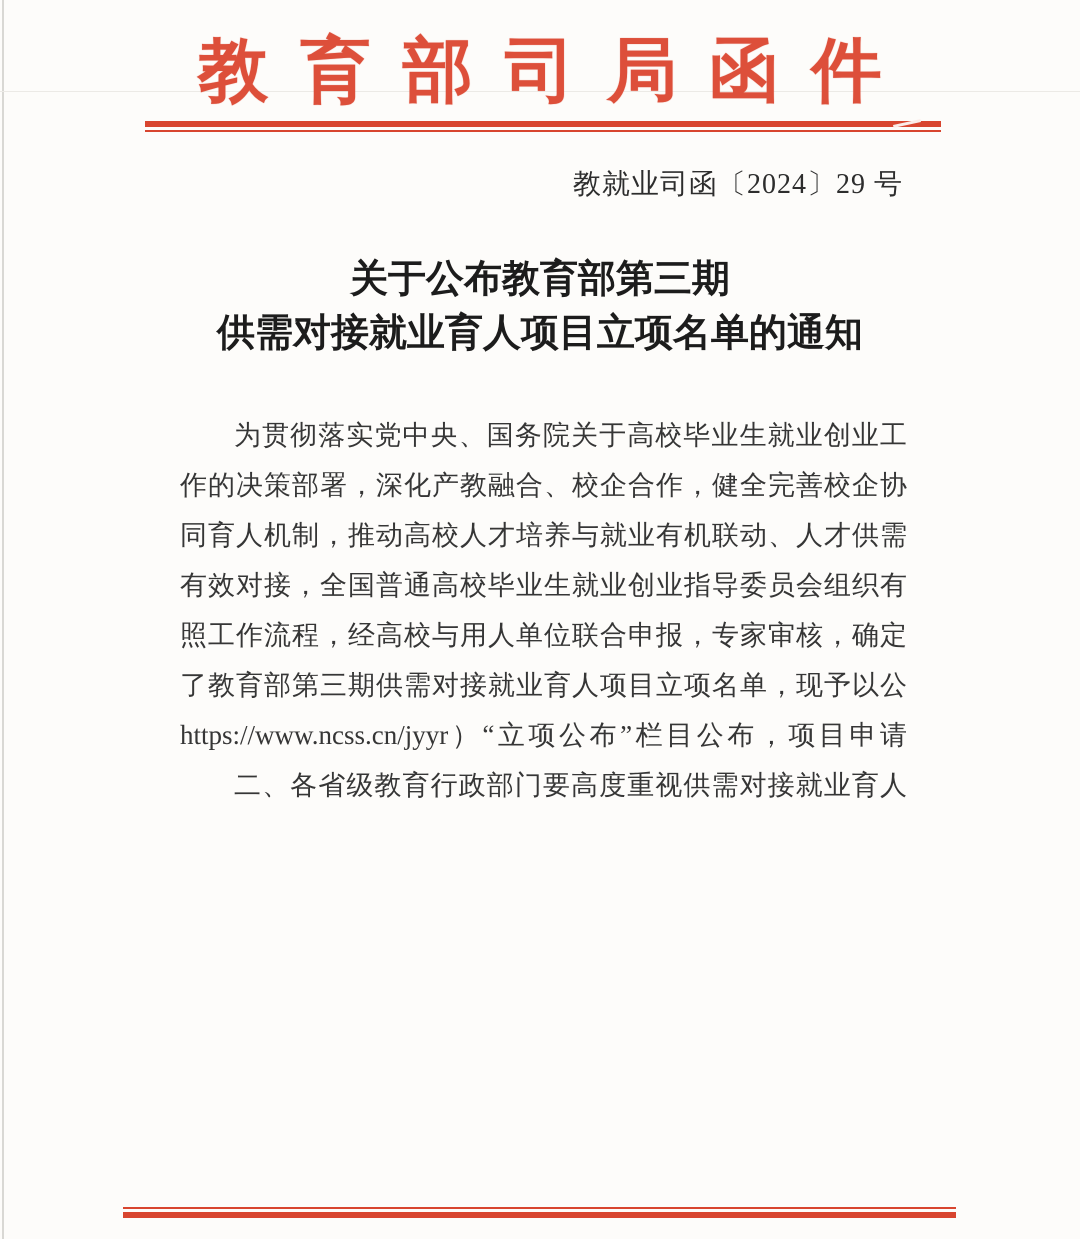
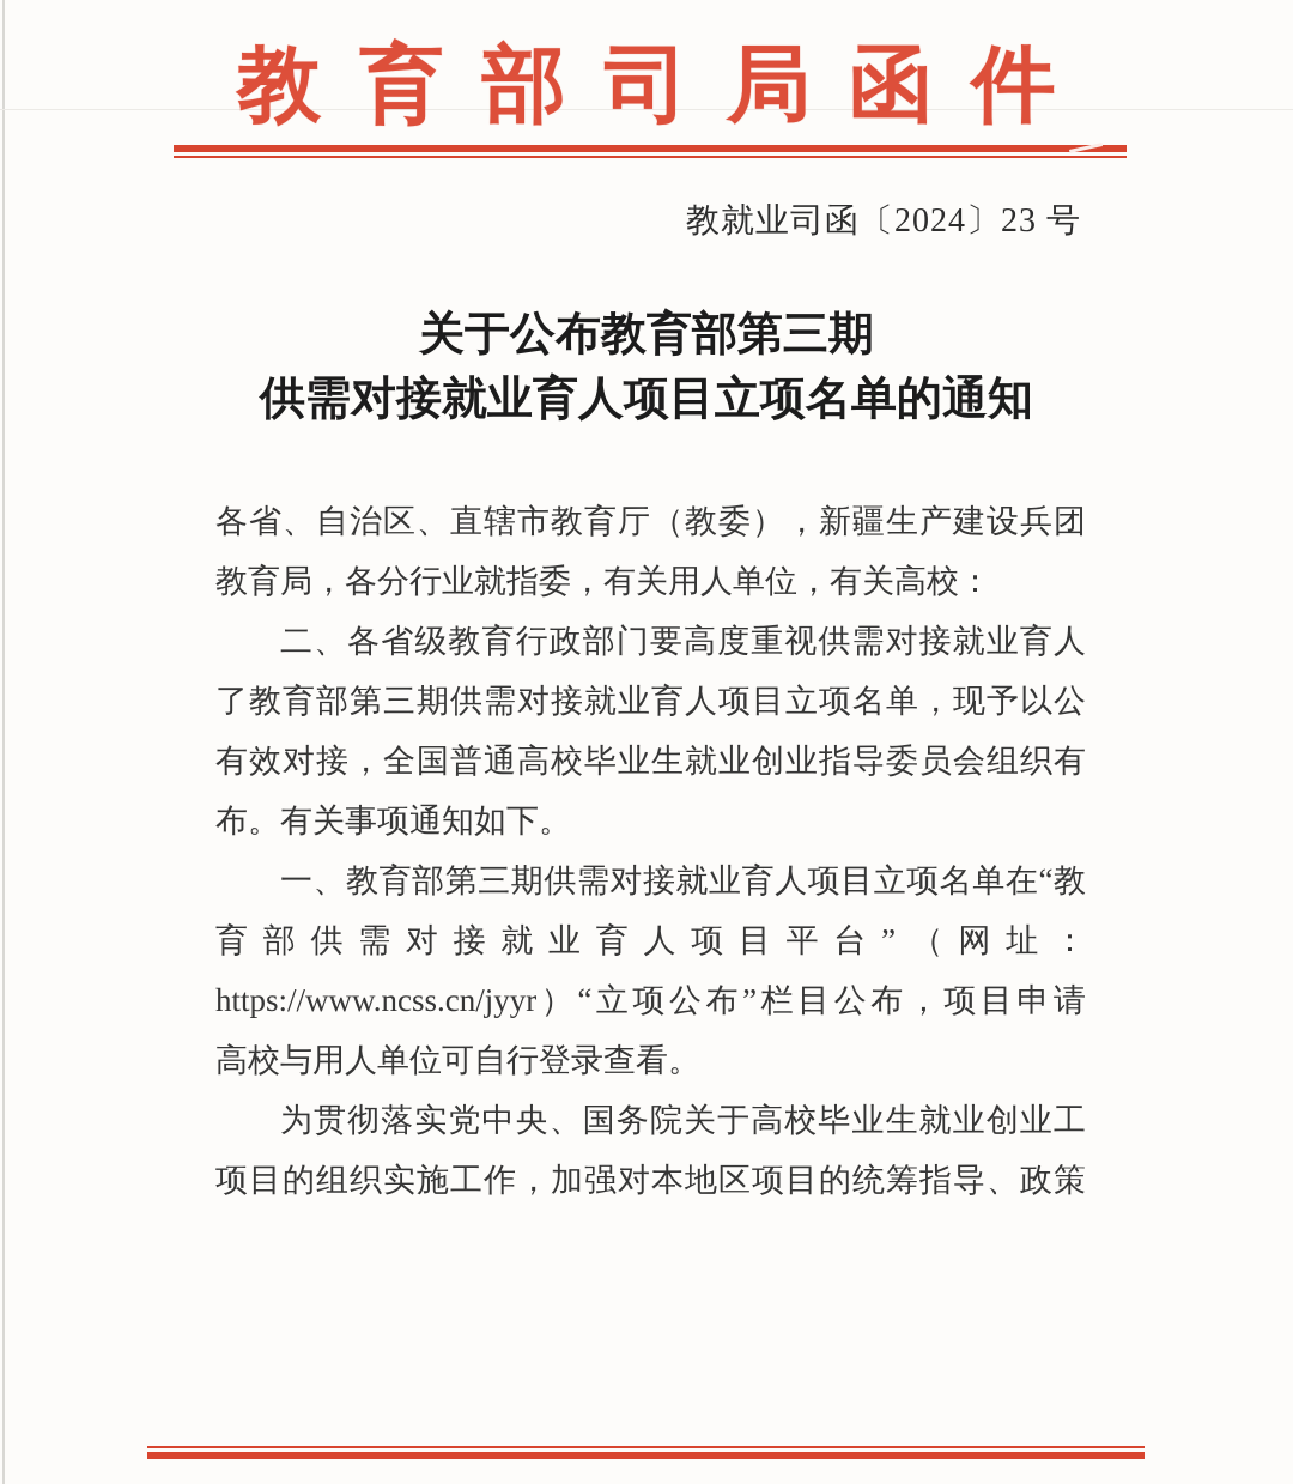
  教育部司局函件
- 教就业司函〔2024〕29 号
+ 教就业司函〔2024〕23 号
  关于公布教育部第三期
  供需对接就业育人项目立项名单的通知
+ 各省、自治区、直辖市教育厅（教委），新疆生产建设兵团
+ 教育局，各分行业就指委，有关用人单位，有关高校：
- 为贯彻落实党中央、国务院关于高校毕业生就业创业工
+ 二、各省级教育行政部门要高度重视供需对接就业育人
- 作的决策部署，深化产教融合、校企合作，健全完善校企协
- 同育人机制，推动高校人才培养与就业有机联动、人才供需
- 有效对接，全国普通高校毕业生就业创业指导委员会组织有
+ 了教育部第三期供需对接就业育人项目立项名单，现予以公
- 照工作流程，经高校与用人单位联合申报，专家审核，确定
- 了教育部第三期供需对接就业育人项目立项名单，现予以公
+ 有效对接，全国普通高校毕业生就业创业指导委员会组织有
+ 布。有关事项通知如下。
+ 一、教育部第三期供需对接就业育人项目立项名单在“教
+ 育部供需对接就业育人项目平台”（网址：
  https://www.ncss.cn/jyyr）“立项公布”栏目公布，项目申请
+ 高校与用人单位可自行登录查看。
- 二、各省级教育行政部门要高度重视供需对接就业育人
+ 为贯彻落实党中央、国务院关于高校毕业生就业创业工
+ 项目的组织实施工作，加强对本地区项目的统筹指导、政策
